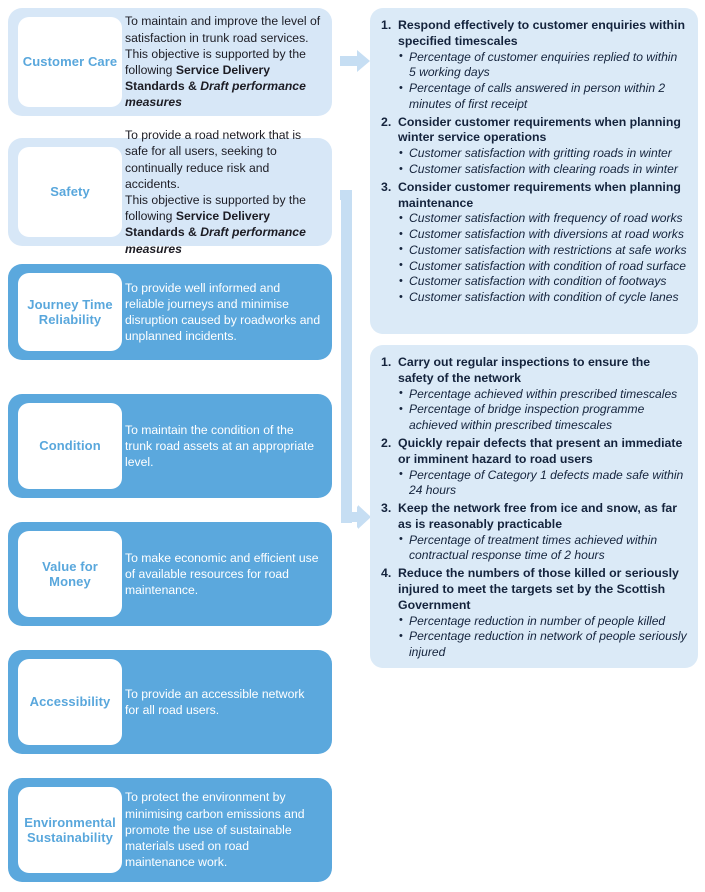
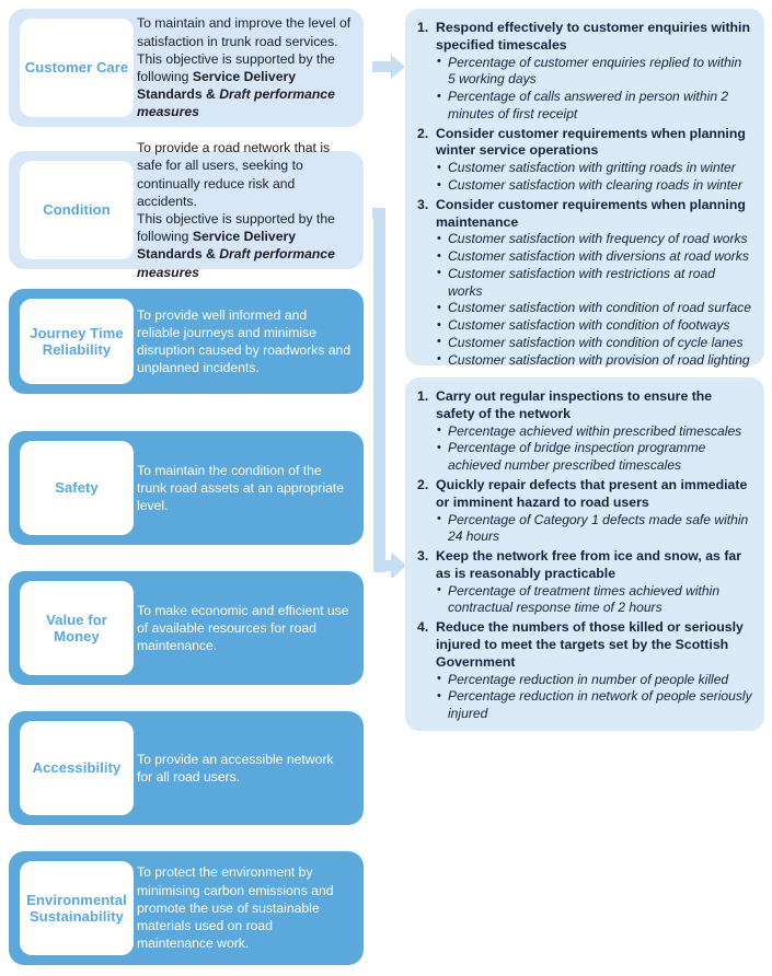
  Customer Care
  To maintain and improve the level of satisfaction in trunk road services.
  This objective is supported by the following Service Delivery Standards & Draft performance measures
- Safety
+ Condition
  To provide a road network that is safe for all users, seeking to continually reduce risk and accidents.
  This objective is supported by the following Service Delivery Standards & Draft performance measures
  Journey Time Reliability
  To provide well informed and reliable journeys and minimise disruption caused by roadworks and unplanned incidents.
- Condition
+ Safety
  To maintain the condition of the trunk road assets at an appropriate level.
  Value for Money
  To make economic and efficient use of available resources for road maintenance.
  Accessibility
  To provide an accessible network for all road users.
  Environmental Sustainability
  To protect the environment by minimising carbon emissions and promote the use of sustainable materials used on road maintenance work.
  1.
  Respond effectively to customer enquiries within specified timescales
  Percentage of customer enquiries replied to within 5 working days
  Percentage of calls answered in person within 2 minutes of first receipt
  2.
  Consider customer requirements when planning winter service operations
  Customer satisfaction with gritting roads in winter
  Customer satisfaction with clearing roads in winter
  3.
  Consider customer requirements when planning maintenance
  Customer satisfaction with frequency of road works
  Customer satisfaction with diversions at road works
- Customer satisfaction with restrictions at safe works
+ Customer satisfaction with restrictions at road works
  Customer satisfaction with condition of road surface
  Customer satisfaction with condition of footways
  Customer satisfaction with condition of cycle lanes
+ Customer satisfaction with provision of road lighting
  1.
  Carry out regular inspections to ensure the safety of the network
  Percentage achieved within prescribed timescales
- Percentage of bridge inspection programme achieved within prescribed timescales
+ Percentage of bridge inspection programme achieved number prescribed timescales
  2.
  Quickly repair defects that present an immediate or imminent hazard to road users
  Percentage of Category 1 defects made safe within 24 hours
  3.
  Keep the network free from ice and snow, as far as is reasonably practicable
  Percentage of treatment times achieved within contractual response time of 2 hours
  4.
  Reduce the numbers of those killed or seriously injured to meet the targets set by the Scottish Government
  Percentage reduction in number of people killed
  Percentage reduction in network of people seriously injured
